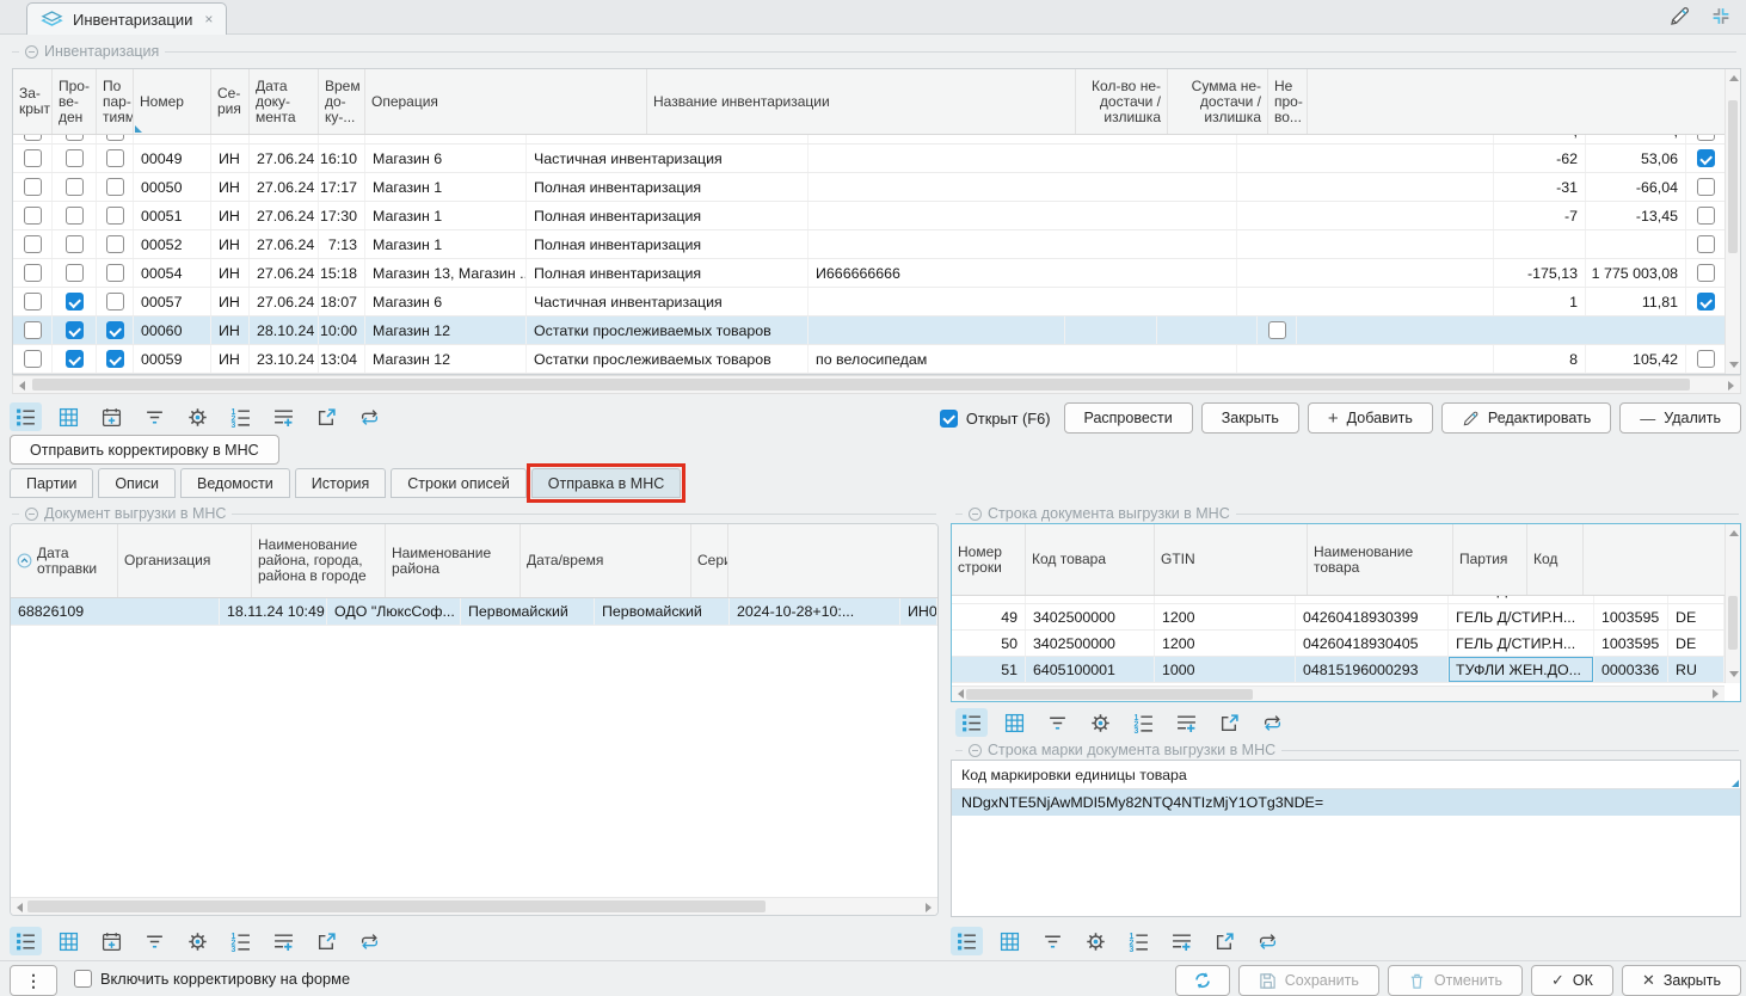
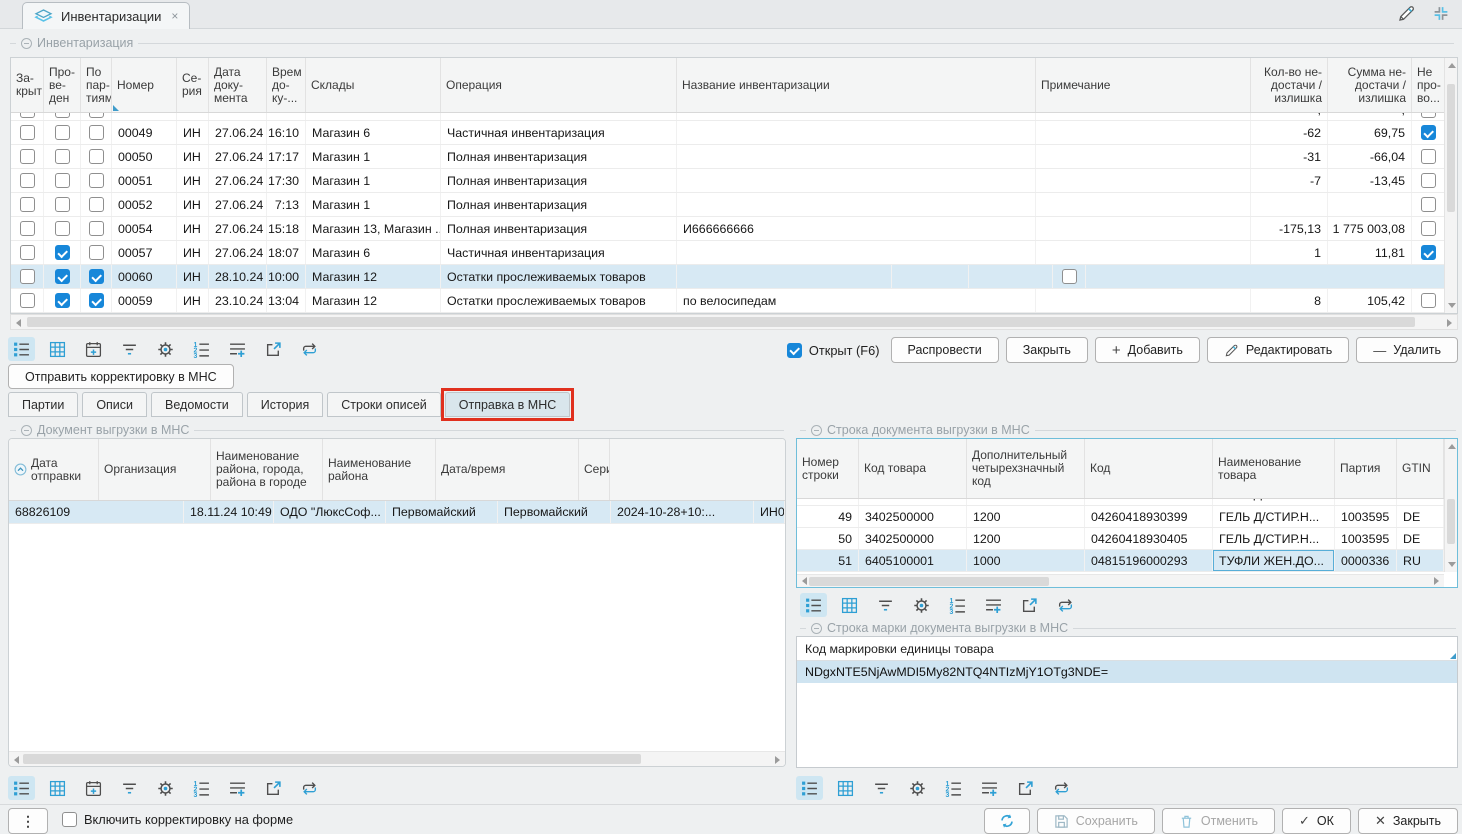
  Инвентаризации
  ×
  Инвентаризация
  За-
  крыт
  Про-
  ве-
  ден
  По
  пар-
  тиям
  Номер
  Се-
  рия
  Дата
  доку-
  мента
  Врем
  до-
  ку-...
+ Склады
  Операция
  Название инвентаризации
+ Примечание
  Кол-во не-
  достачи /
  излишка
  Сумма не-
  достачи /
  излишка
  Не
  про-
  во...
  00049
  ИН
  27.06.24
  16:10
  Магазин 6
  Частичная инвентаризация
  -62
- 53,06
+ 69,75
  00050
  ИН
  27.06.24
  17:17
  Магазин 1
  Полная инвентаризация
  -31
  -66,04
  00051
  ИН
  27.06.24
  17:30
  Магазин 1
  Полная инвентаризация
  -7
  -13,45
  00052
  ИН
  27.06.24
  7:13
  Магазин 1
  Полная инвентаризация
  00054
  ИН
  27.06.24
  15:18
  Магазин 13, Магазин ..
  Полная инвентаризация
  И666666666
  -175,13
  1 775 003,08
  00057
  ИН
  27.06.24
  18:07
  Магазин 6
  Частичная инвентаризация
  1
  11,81
  00060
  ИН
  28.10.24
  10:00
  Магазин 12
  Остатки прослеживаемых товаров
  00059
  ИН
  23.10.24
  13:04
  Магазин 12
  Остатки прослеживаемых товаров
  по велосипедам
  8
  105,42
  Открыт (F6)
  Распровести
  Закрыть
  +
  Добавить
  Редактировать
  —
  Удалить
  Отправить корректировку в МНС
  Партии
  Описи
  Ведомости
  История
  Строки описей
  Отправка в МНС
  Документ выгрузки в МНС
  Дата
  отправки
  Организация
  Наименование района, города, района в городе
  Наименование
  района
  Дата/время
  68826109
  18.11.24 10:49
  ОДО "ЛюксСоф...
  Первомайский
  Первомайский
  2024-10-28+10:...
  Строка документа выгрузки в МНС
  Номер
  строки
  Код товара
+ Дополнительный
+ четырехзначный
+ код
- GTIN
+ Код
  Наименование
  товара
  Партия
- Код
+ GTIN
  49
  3402500000
  1200
  04260418930399
  ГЕЛЬ Д/СТИР.Н...
  1003595
  DE
  50
  3402500000
  1200
  04260418930405
  ГЕЛЬ Д/СТИР.Н...
  1003595
  DE
  51
  6405100001
  1000
  04815196000293
  ТУФЛИ ЖЕН.ДО...
  0000336
  RU
  Строка марки документа выгрузки в МНС
  Код маркировки единицы товара
  NDgxNTE5NjAwMDI5My82NTQ4NTIzMjY1OTg3NDE=
  ⋮
  Включить корректировку на форме
  Сохранить
  Отменить
  ✓
  ОК
  ✕
  Закрыть
